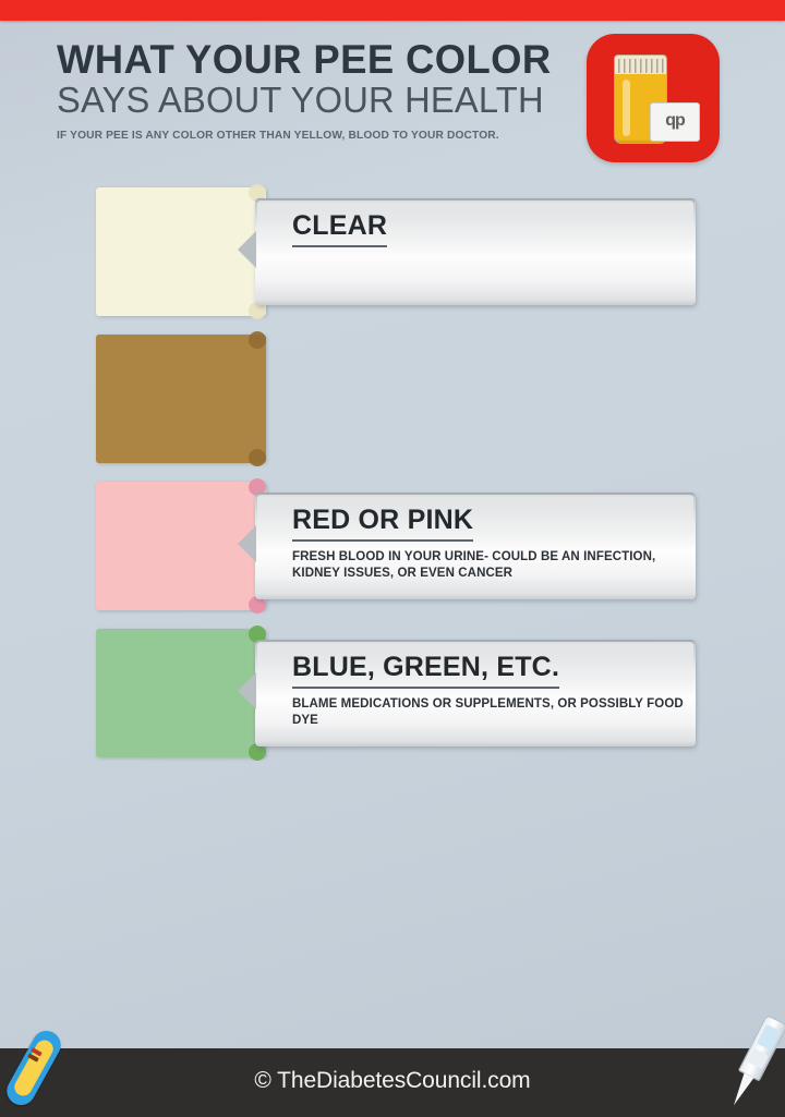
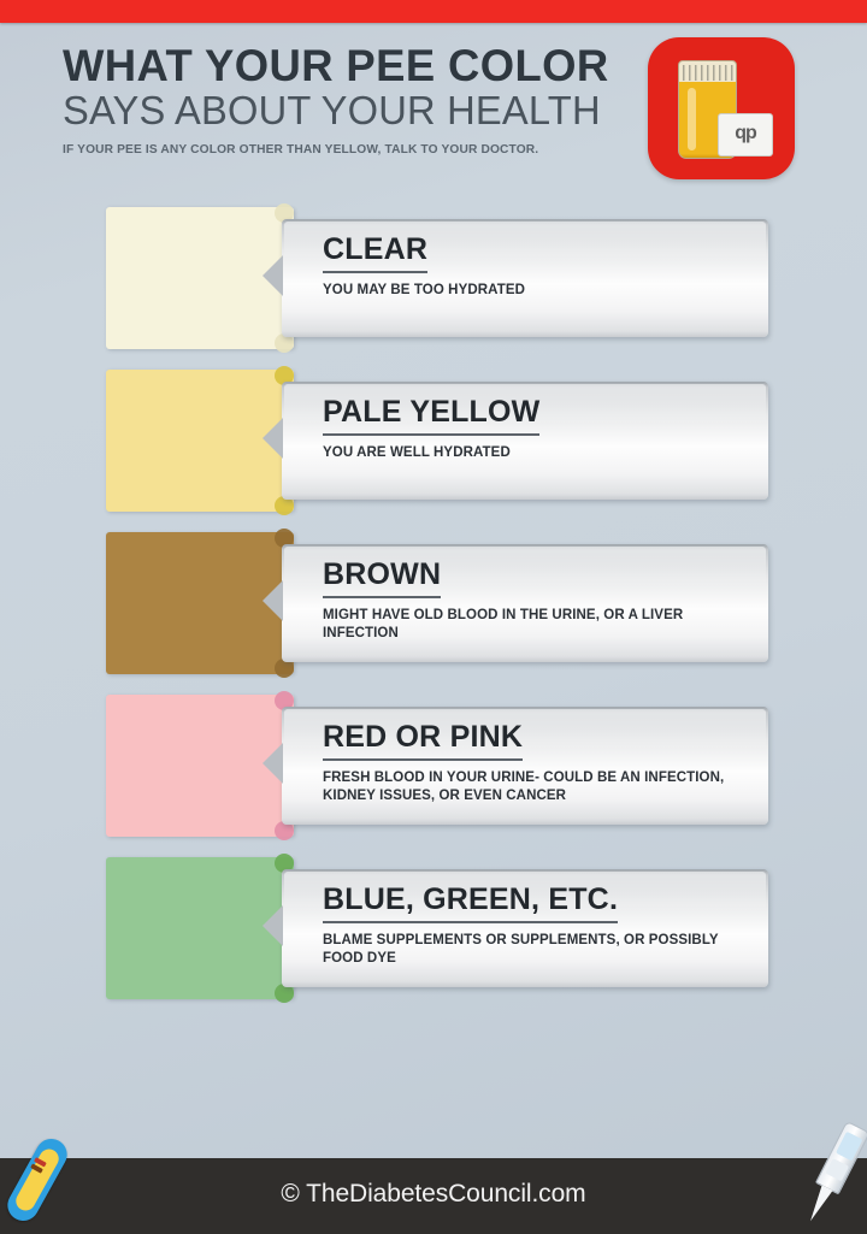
  WHAT YOUR PEE COLOR
  SAYS ABOUT YOUR HEALTH
- IF YOUR PEE IS ANY COLOR OTHER THAN YELLOW, BLOOD TO YOUR DOCTOR.
+ IF YOUR PEE IS ANY COLOR OTHER THAN YELLOW, TALK TO YOUR DOCTOR.
  qp
  CLEAR
+ YOU MAY BE TOO HYDRATED
+ PALE YELLOW
+ YOU ARE WELL HYDRATED
+ BROWN
+ MIGHT HAVE OLD BLOOD IN THE URINE, OR A LIVER INFECTION
  RED OR PINK
  FRESH BLOOD IN YOUR URINE- COULD BE AN INFECTION, KIDNEY ISSUES, OR EVEN CANCER
  BLUE, GREEN, ETC.
- BLAME MEDICATIONS OR SUPPLEMENTS, OR POSSIBLY FOOD DYE
+ BLAME SUPPLEMENTS OR SUPPLEMENTS, OR POSSIBLY FOOD DYE
  © TheDiabetesCouncil.com
